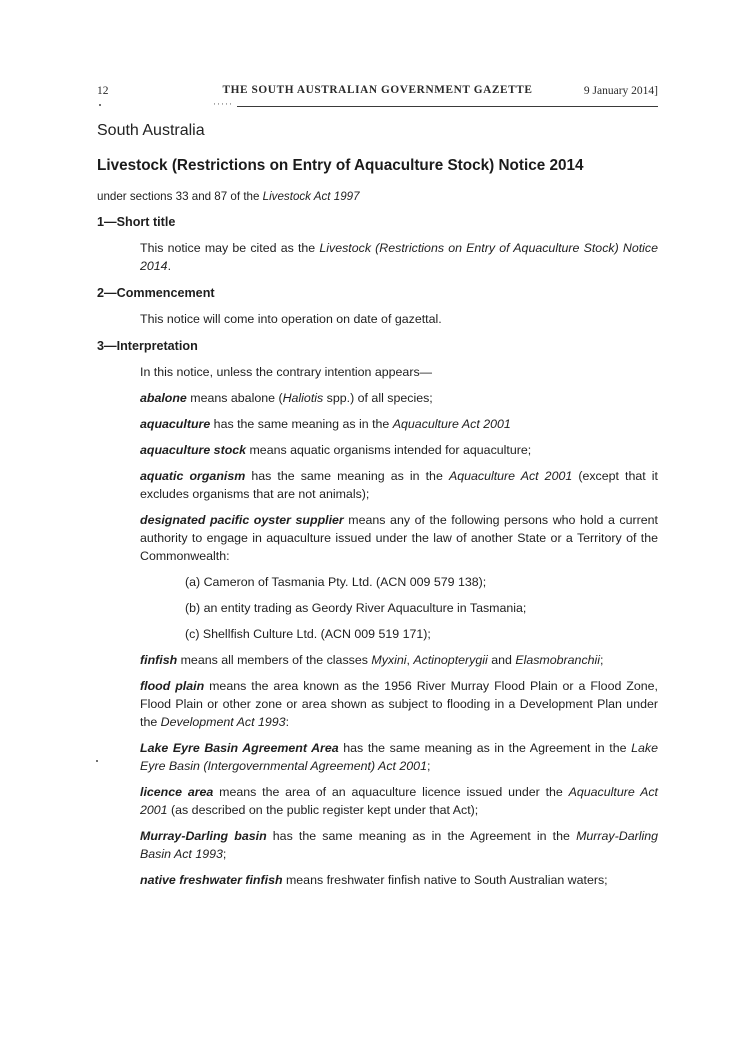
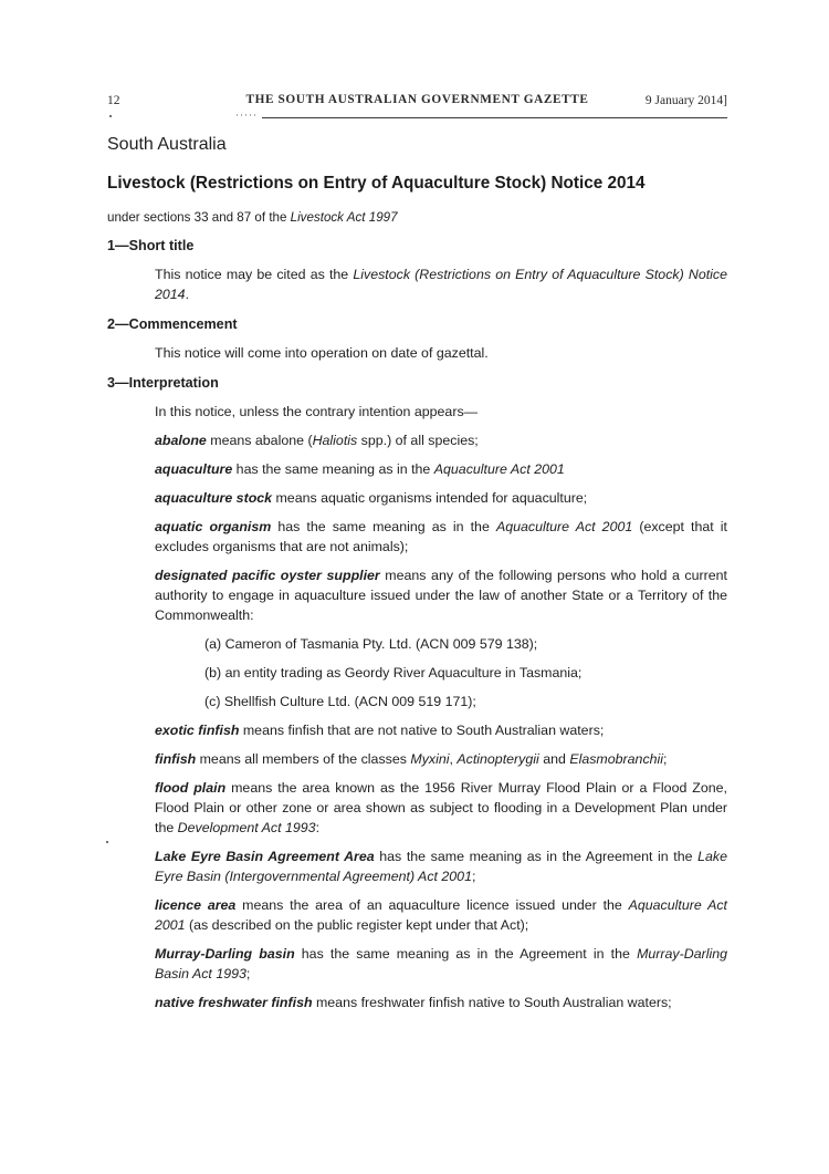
  12
  THE SOUTH AUSTRALIAN GOVERNMENT GAZETTE
  9 January 2014]
  ·····
  South Australia
  Livestock (Restrictions on Entry of Aquaculture Stock) Notice 2014
  under sections 33 and 87 of the Livestock Act 1997
  1—Short title
  This notice may be cited as the Livestock (Restrictions on Entry of Aquaculture Stock) Notice 2014.
  2—Commencement
  This notice will come into operation on date of gazettal.
  3—Interpretation
  In this notice, unless the contrary intention appears—
  abalone means abalone (Haliotis spp.) of all species;
  aquaculture has the same meaning as in the Aquaculture Act 2001
  aquaculture stock means aquatic organisms intended for aquaculture;
  aquatic organism has the same meaning as in the Aquaculture Act 2001 (except that it excludes organisms that are not animals);
  designated pacific oyster supplier means any of the following persons who hold a current authority to engage in aquaculture issued under the law of another State or a Territory of the Commonwealth:
  (a) Cameron of Tasmania Pty. Ltd. (ACN 009 579 138);
  (b) an entity trading as Geordy River Aquaculture in Tasmania;
  (c) Shellfish Culture Ltd. (ACN 009 519 171);
+ exotic finfish means finfish that are not native to South Australian waters;
  finfish means all members of the classes Myxini, Actinopterygii and Elasmobranchii;
  flood plain means the area known as the 1956 River Murray Flood Plain or a Flood Zone, Flood Plain or other zone or area shown as subject to flooding in a Development Plan under the Development Act 1993:
  Lake Eyre Basin Agreement Area has the same meaning as in the Agreement in the Lake Eyre Basin (Intergovernmental Agreement) Act 2001;
  licence area means the area of an aquaculture licence issued under the Aquaculture Act 2001 (as described on the public register kept under that Act);
  Murray-Darling basin has the same meaning as in the Agreement in the Murray-Darling Basin Act 1993;
  native freshwater finfish means freshwater finfish native to South Australian waters;
